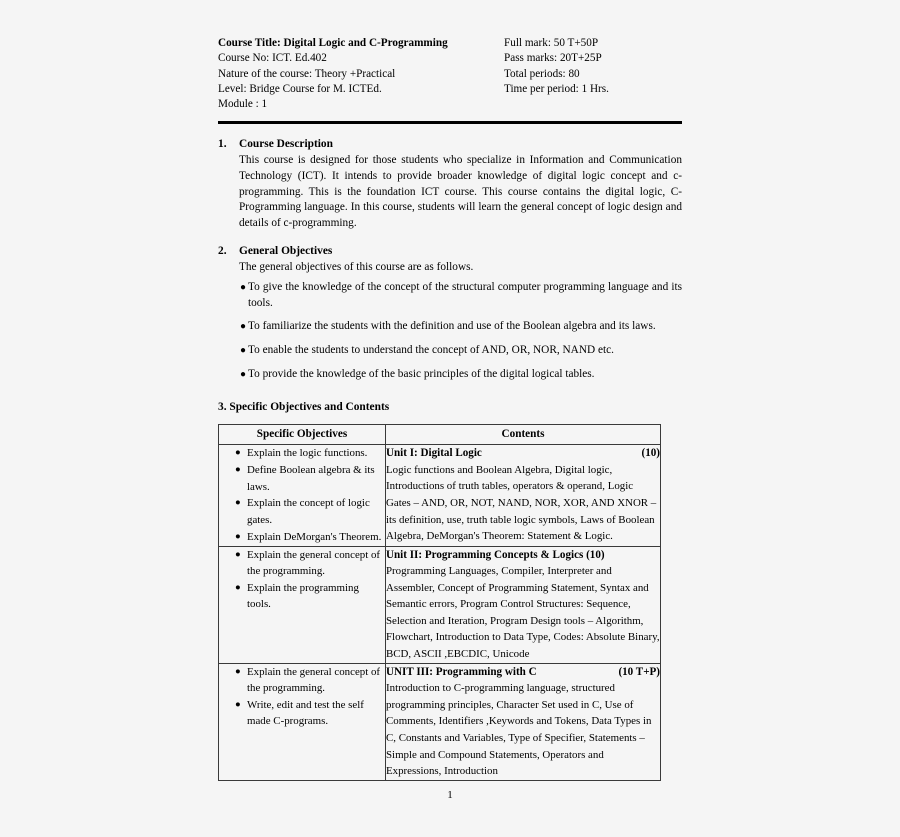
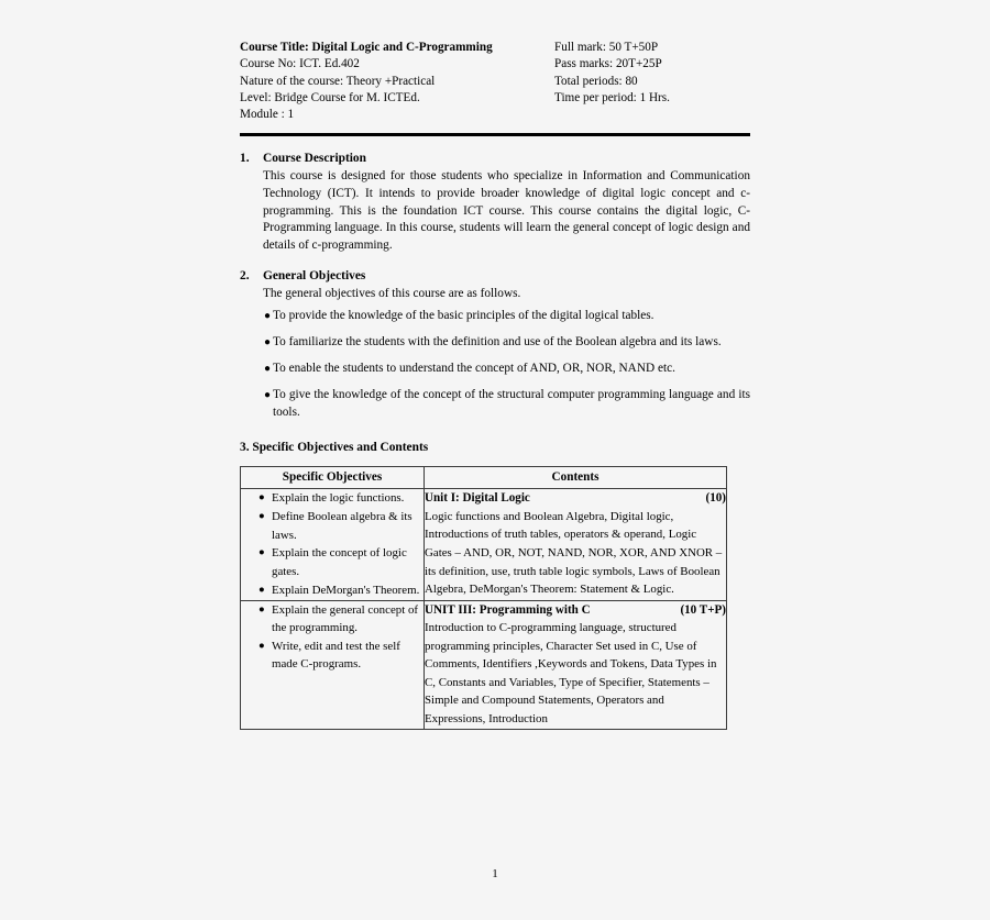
  Course Title: Digital Logic and C-Programming
  Course No: ICT. Ed.402
  Nature of the course: Theory +Practical
  Level: Bridge Course for M. ICTEd.
  Module : 1
  Full mark: 50 T+50P
  Pass marks: 20T+25P
  Total periods: 80
  Time per period: 1 Hrs.
  1.
  Course Description
  This course is designed for those students who specialize in Information and Communication Technology (ICT). It intends to provide broader knowledge of digital logic concept and c-programming. This is the foundation ICT course. This course contains the digital logic, C-Programming language. In this course, students will learn the general concept of logic design and details of c-programming.
  2.
  General Objectives
  The general objectives of this course are as follows.
  ●
- To give the knowledge of the concept of the structural computer programming language and its tools.
+ To provide the knowledge of the basic principles of the digital logical tables.
  ●
  To familiarize the students with the definition and use of the Boolean algebra and its laws.
  ●
  To enable the students to understand the concept of AND, OR, NOR, NAND etc.
  ●
- To provide the knowledge of the basic principles of the digital logical tables.
+ To give the knowledge of the concept of the structural computer programming language and its tools.
  3. Specific Objectives and Contents
  Specific Objectives	Contents
  ● Explain the logic functions. ● Define Boolean algebra & its laws. ● Explain the concept of logic gates. ● Explain DeMorgan's Theorem.	Unit I: Digital Logic (10) Logic functions and Boolean Algebra, Digital logic, Introductions of truth tables, operators & operand, Logic Gates – AND, OR, NOT, NAND, NOR, XOR, AND XNOR – its definition, use, truth table logic symbols, Laws of Boolean Algebra, DeMorgan's Theorem: Statement & Logic.
- ● Explain the general concept of the programming. ● Explain the programming tools.	Unit II: Programming Concepts & Logics (10) Programming Languages, Compiler, Interpreter and Assembler, Concept of Programming Statement, Syntax and Semantic errors, Program Control Structures: Sequence, Selection and Iteration, Program Design tools – Algorithm, Flowchart, Introduction to Data Type, Codes: Absolute Binary, BCD, ASCII ,EBCDIC, Unicode
  ● Explain the general concept of the programming. ● Write, edit and test the self made C-programs.	UNIT III: Programming with C (10 T+P) Introduction to C-programming language, structured programming principles, Character Set used in C, Use of Comments, Identifiers ,Keywords and Tokens, Data Types in C, Constants and Variables, Type of Specifier, Statements – Simple and Compound Statements, Operators and Expressions, Introduction
  1
